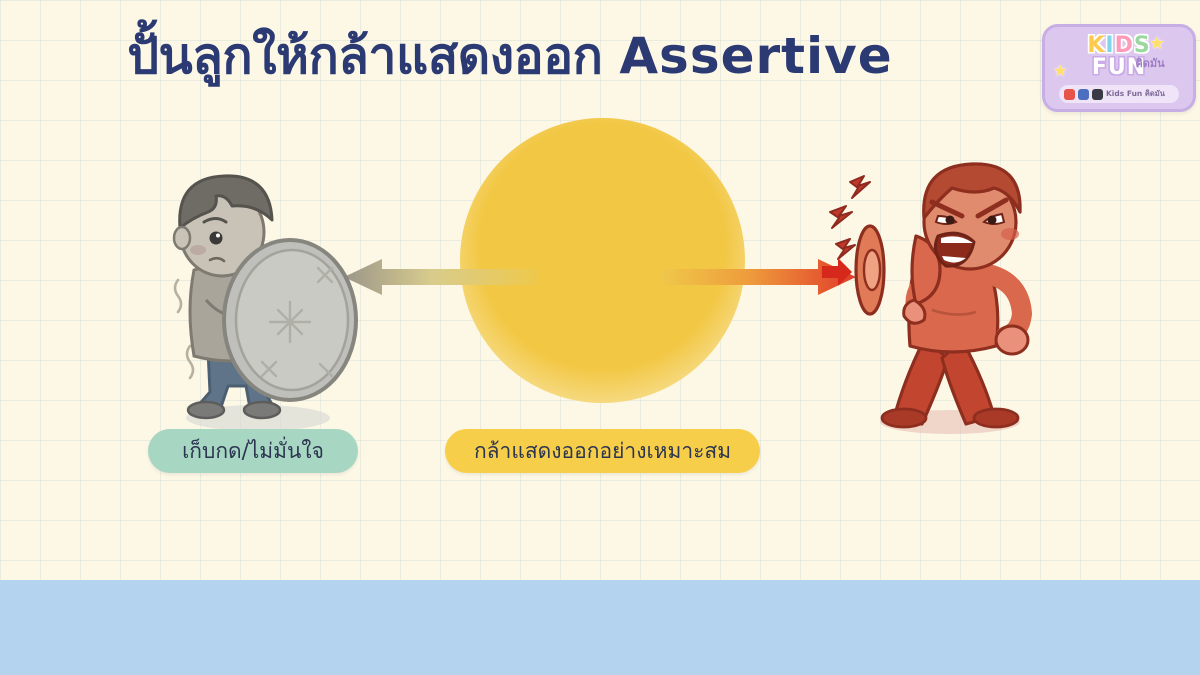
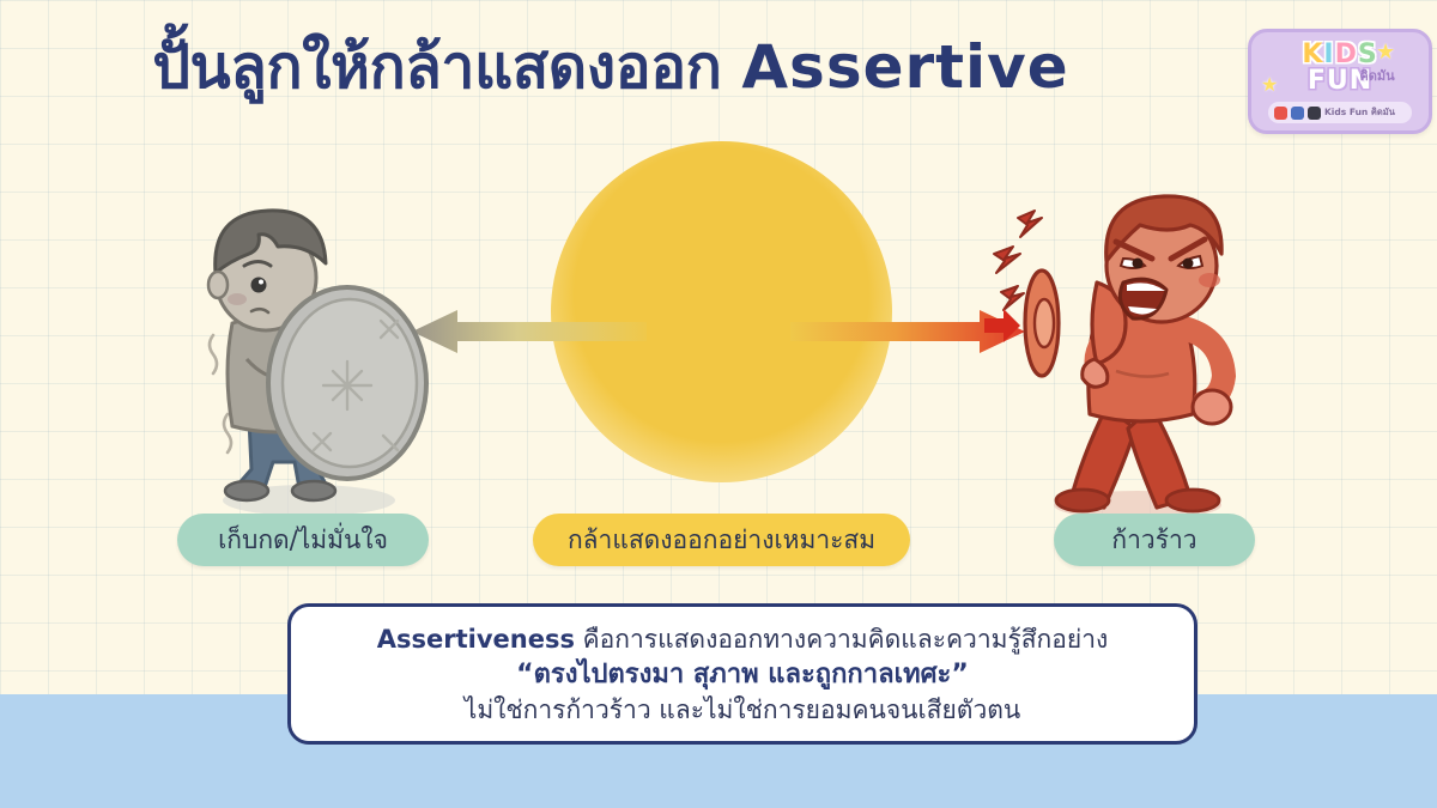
  ปั้นลูกให้กล้าแสดงออก Assertive
  ★
  ★
  KIDS
  FUN
  คิดมัน
  Kids Fun คิดมัน
  เก็บกด/ไม่มั่นใจ
  กล้าแสดงออกอย่างเหมาะสม
+ ก้าวร้าว
+ Assertiveness คือการแสดงออกทางความคิดและความรู้สึกอย่าง
+ “ตรงไปตรงมา สุภาพ และถูกกาลเทศะ”
+ ไม่ใช่การก้าวร้าว และไม่ใช่การยอมคนจนเสียตัวตน
